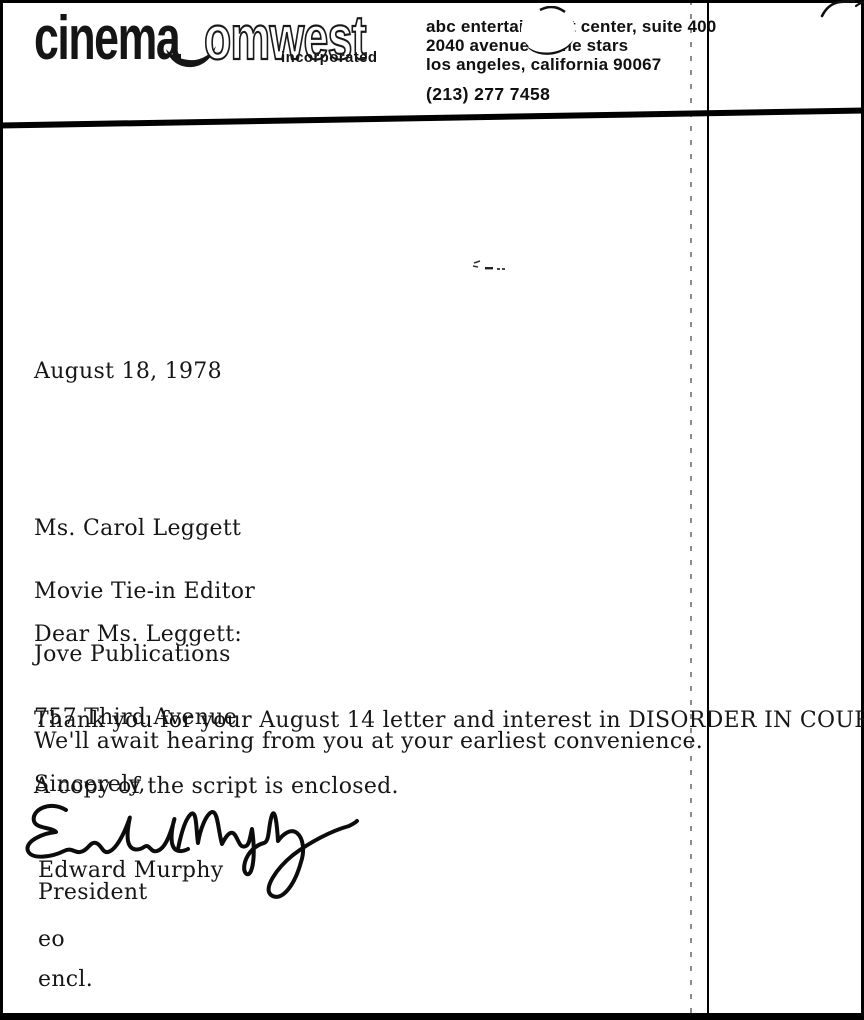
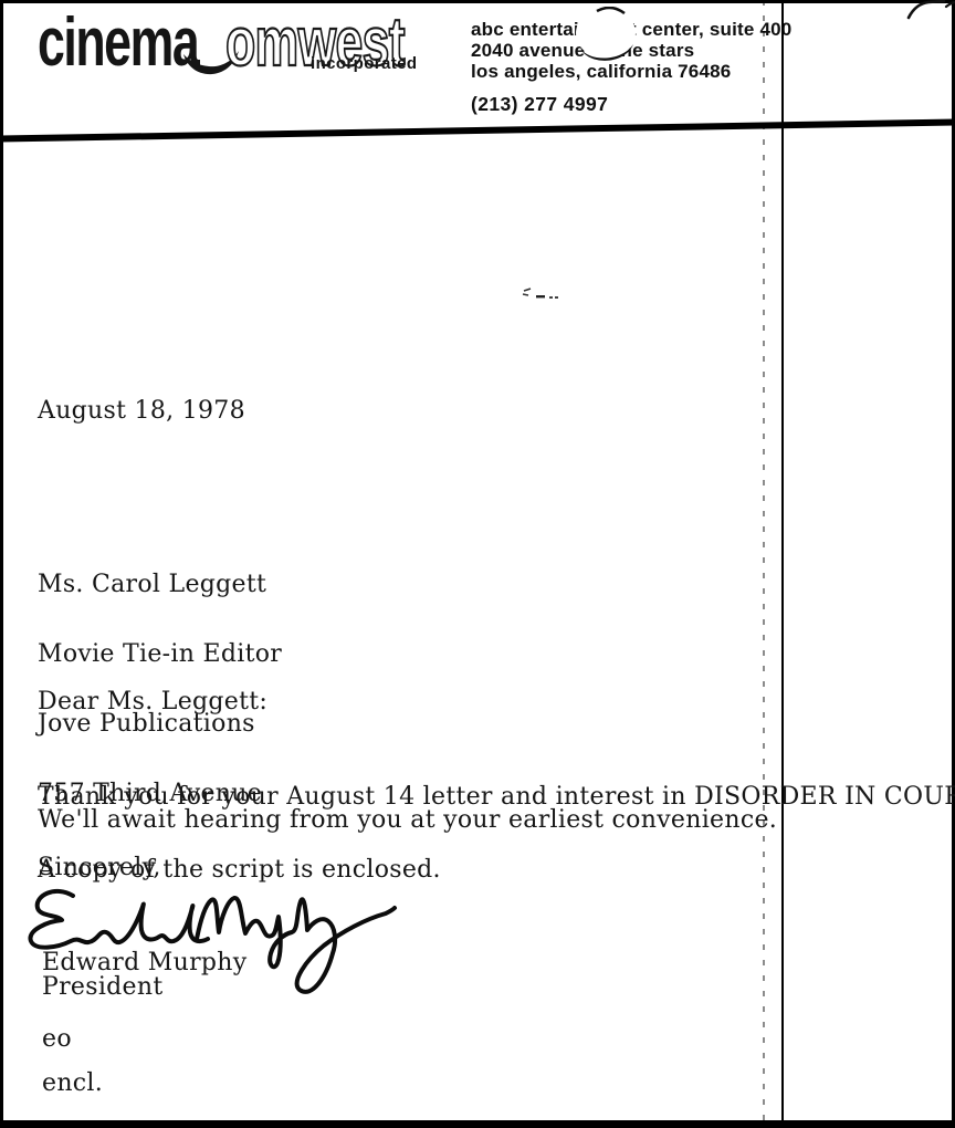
  cinema
  omwest
  incorporated
  abc enterta center, suite 400
  2040 avenuee stars
- los angeles, california 90067
+ los angeles, california 76486
- (213) 277 7458
+ (213) 277 4997
  August 18, 1978
  Ms. Carol Leggett
  Movie Tie-in Editor
  Jove Publications
  757 Third Avenue
  Dear Ms. Leggett:
  Thank you for your August 14 letter and interest in DISORDER IN COUR
  A copy of the script is enclosed.
  We'll await hearing from you at your earliest convenience.
  Sincerely,
  Edward Murphy
  President
  eo
  encl.
